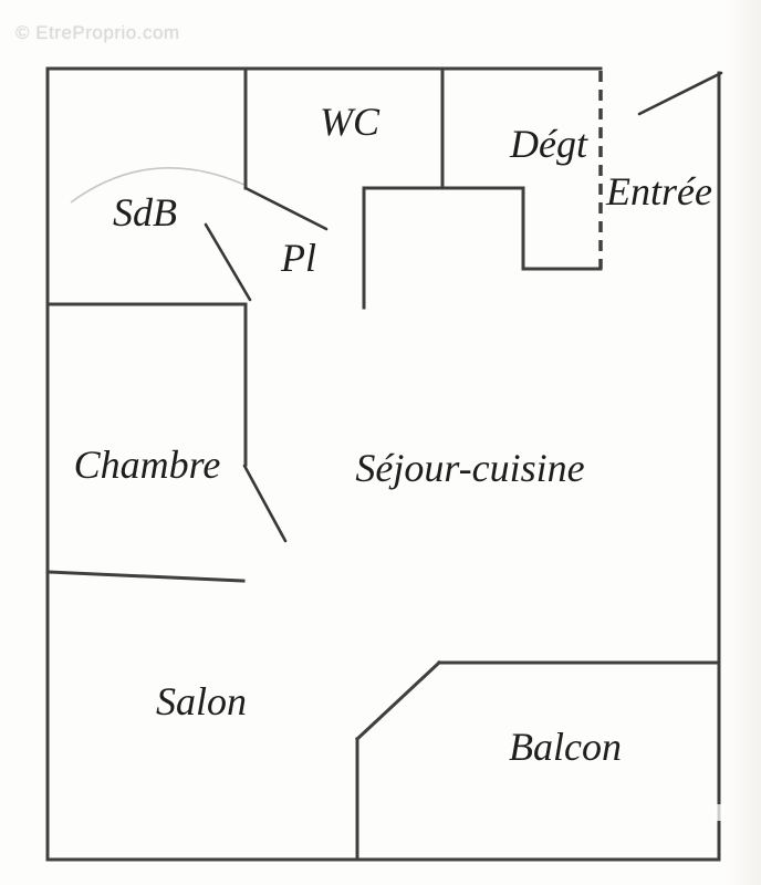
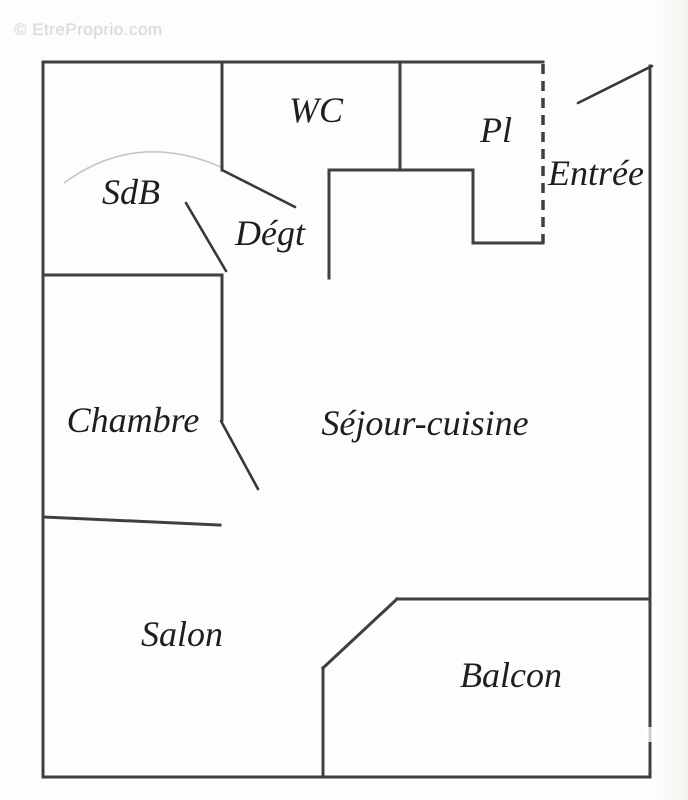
  © EtreProprio.com
  SdB
  WC
- Dégt
+ Pl
  Entrée
- Pl
+ Dégt
  Chambre
  Séjour-cuisine
  Salon
  Balcon
